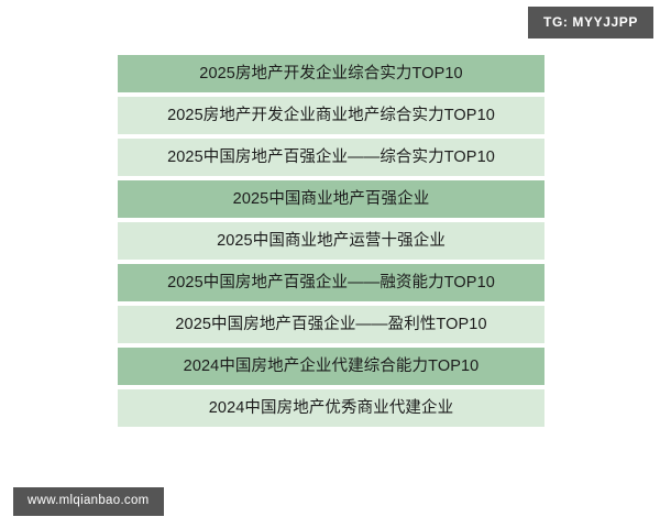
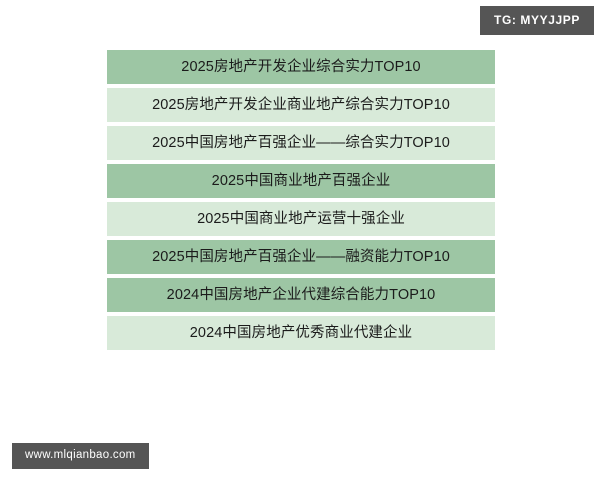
  TG: MYYJJPP
  2025房地产开发企业综合实力TOP10
  2025房地产开发企业商业地产综合实力TOP10
  2025中国房地产百强企业——综合实力TOP10
  2025中国商业地产百强企业
  2025中国商业地产运营十强企业
  2025中国房地产百强企业——融资能力TOP10
- 2025中国房地产百强企业——盈利性TOP10
  2024中国房地产企业代建综合能力TOP10
  2024中国房地产优秀商业代建企业
  www.mlqianbao.com
